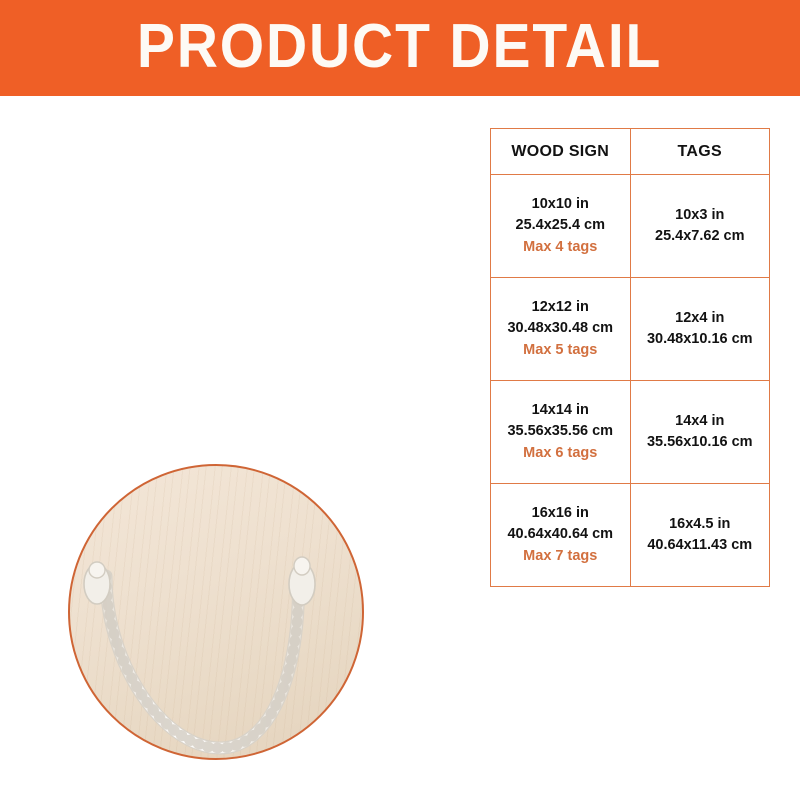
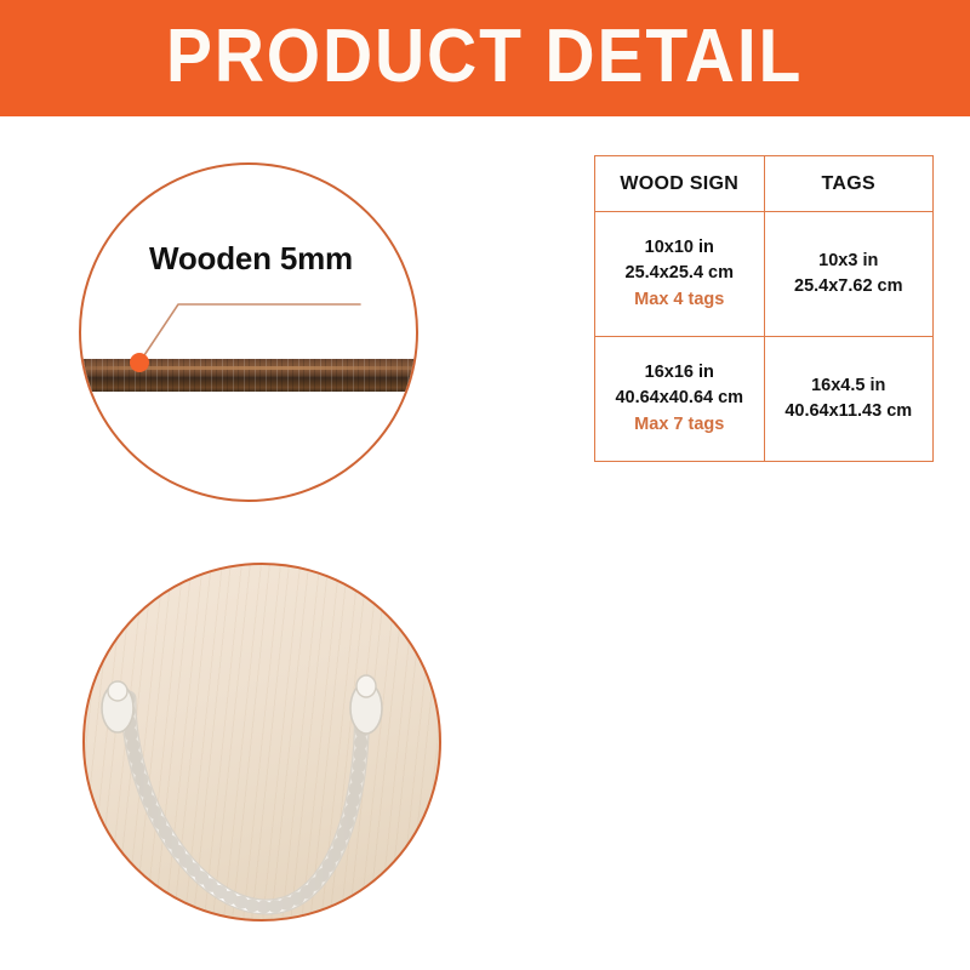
  PRODUCT DETAIL
+ Wooden 5mm
  WOOD SIGN	TAGS
  10x10 in 25.4x25.4 cm Max 4 tags	10x3 in 25.4x7.62 cm
- 12x12 in 30.48x30.48 cm Max 5 tags	12x4 in 30.48x10.16 cm
- 14x14 in 35.56x35.56 cm Max 6 tags	14x4 in 35.56x10.16 cm
  16x16 in 40.64x40.64 cm Max 7 tags	16x4.5 in 40.64x11.43 cm
